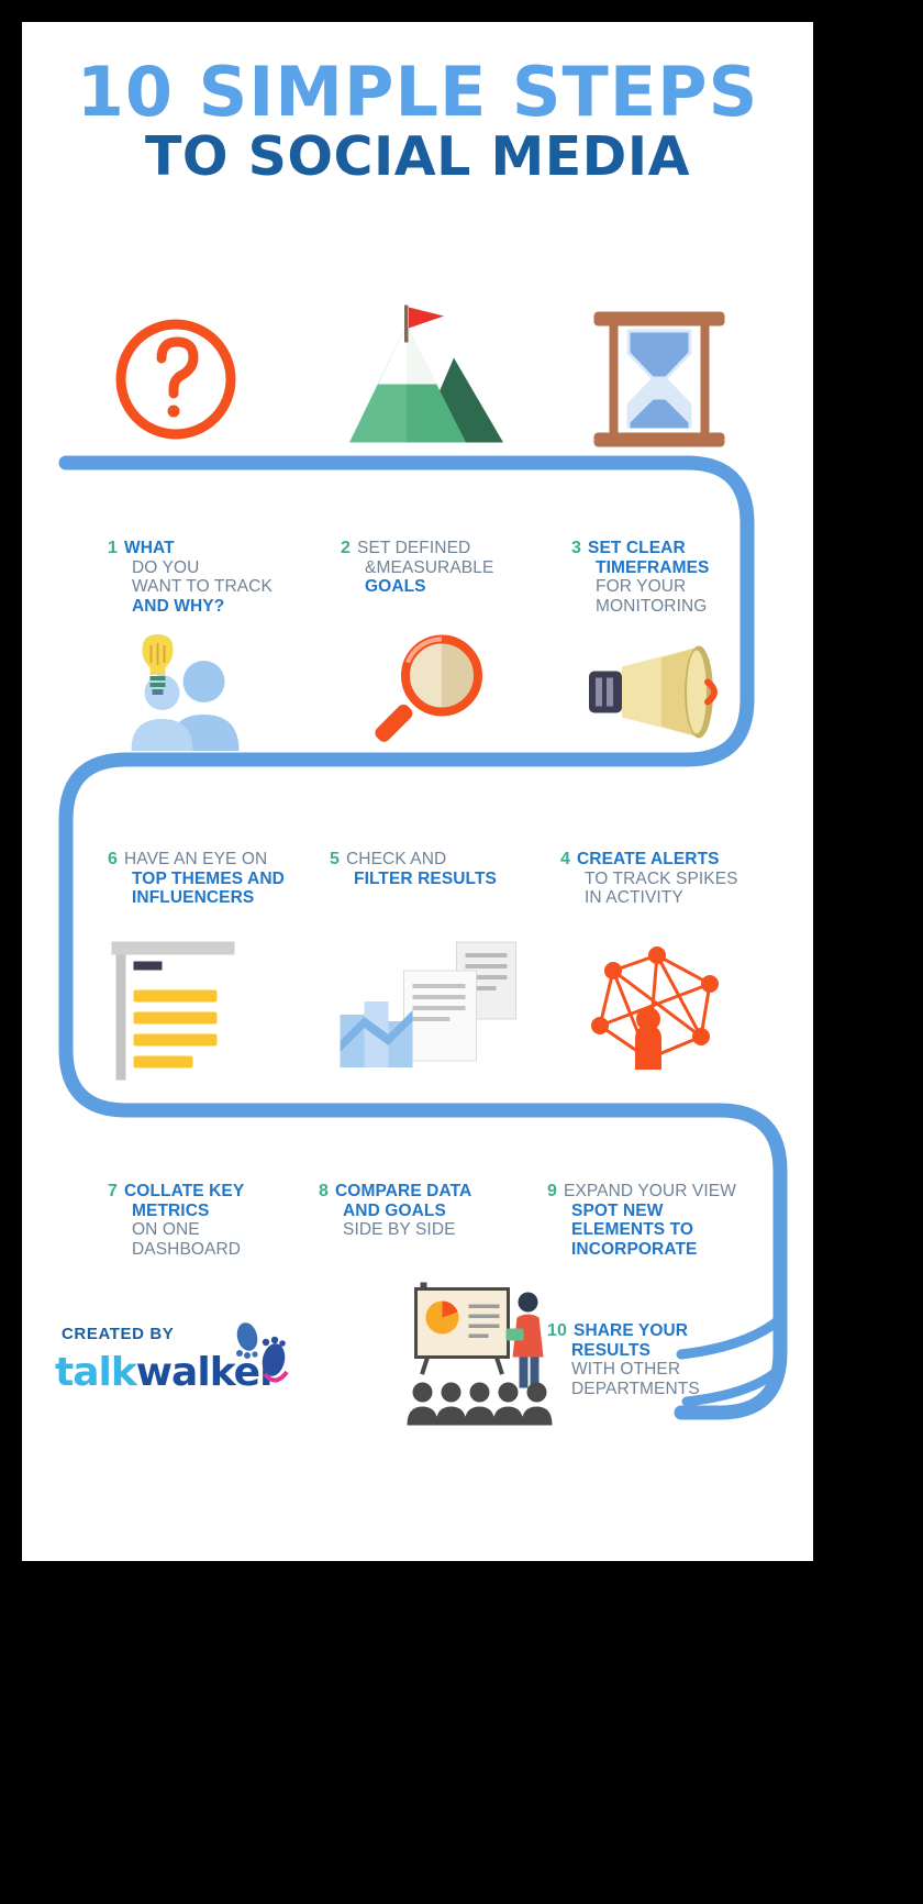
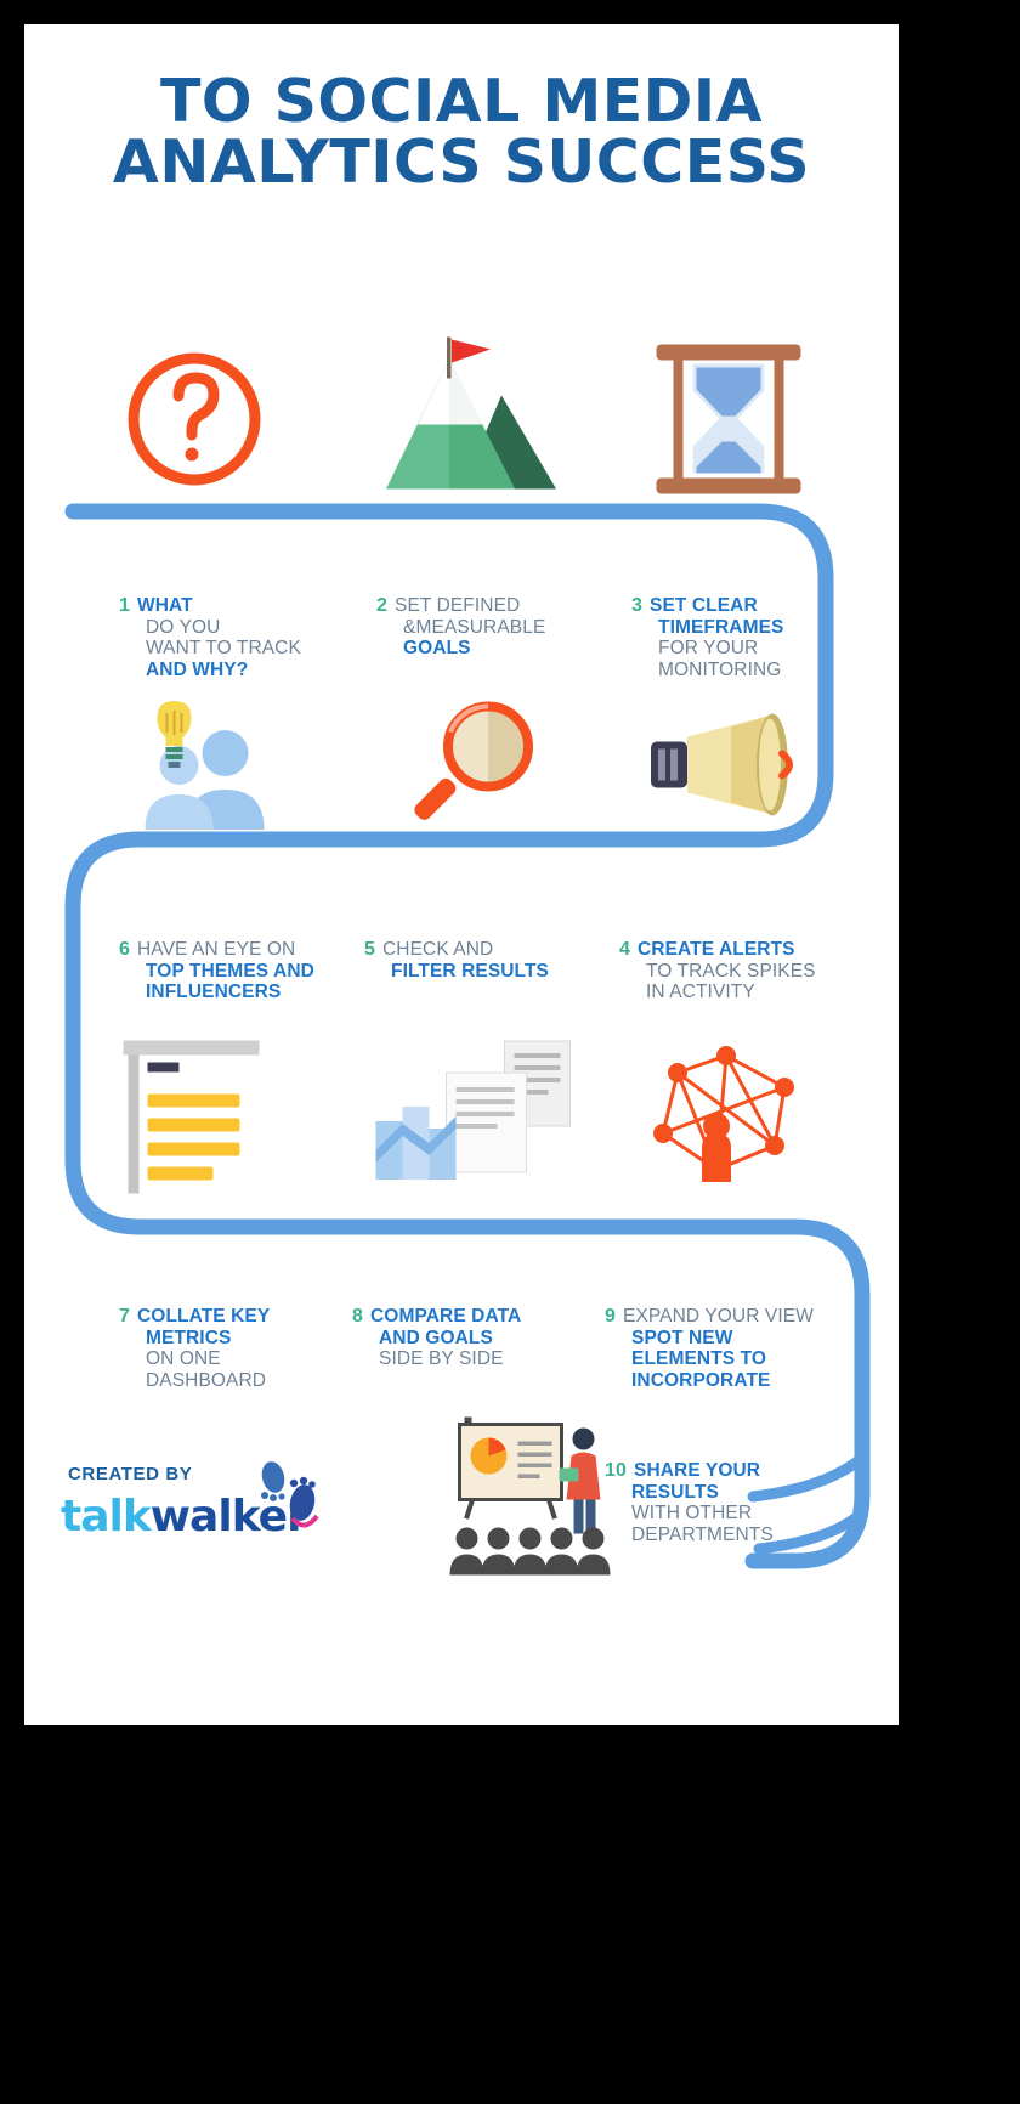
- 10 SIMPLE STEPS
  TO SOCIAL MEDIA
+ ANALYTICS SUCCESS
  1 WHAT
  DO YOU
  WANT TO TRACK
  AND WHY?
  2 SET DEFINED
  &MEASURABLE
  GOALS
  3 SET CLEAR
  TIMEFRAMES
  FOR YOUR
  MONITORING
  6 HAVE AN EYE ON
  TOP THEMES AND
  INFLUENCERS
  5 CHECK AND
  FILTER RESULTS
  4 CREATE ALERTS
  TO TRACK SPIKES
  IN ACTIVITY
  7 COLLATE KEY
  METRICS
  ON ONE
  DASHBOARD
  8 COMPARE DATA
  AND GOALS
  SIDE BY SIDE
  9 EXPAND YOUR VIEW
  SPOT NEW
  ELEMENTS TO
  INCORPORATE
  10 SHARE YOUR
  RESULTS
  WITH OTHER
  DEPARTMENTS
  CREATED BY
  talkwalke
